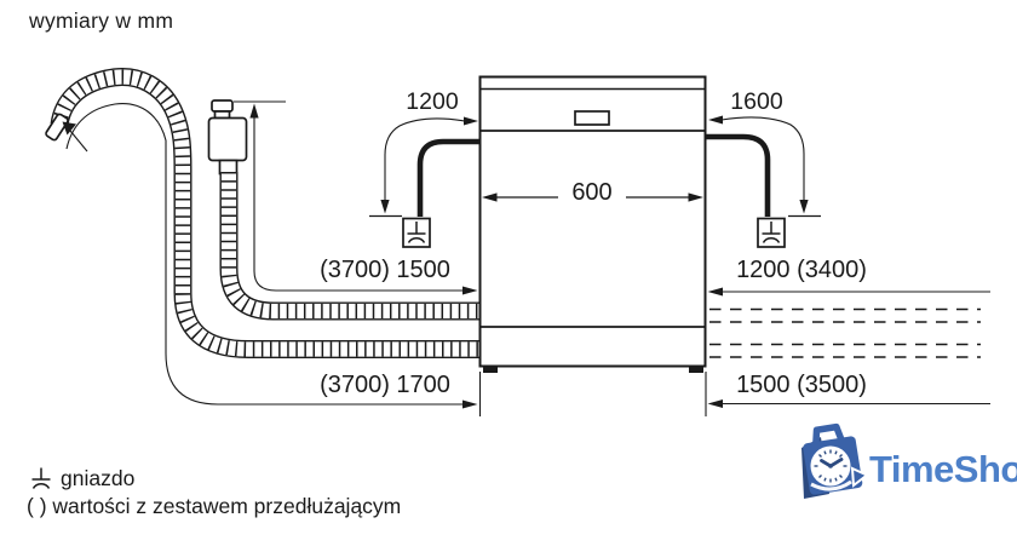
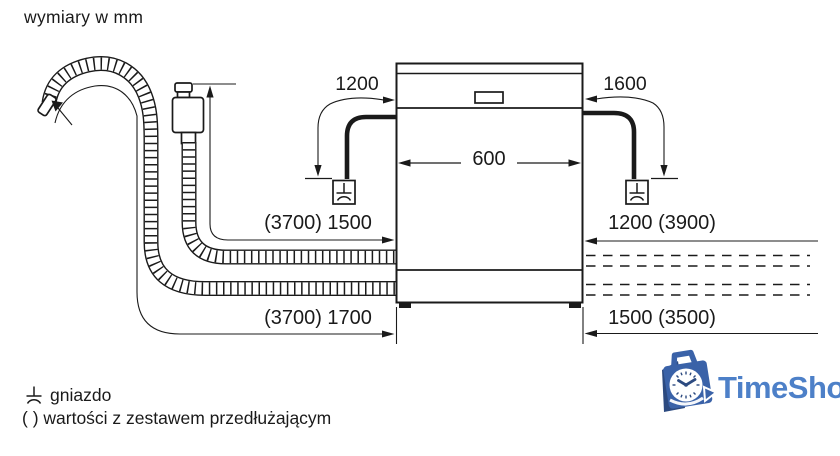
  wymiary w mm
  1200
  1600
  600
  (3700) 1500
- 1200 (3400)
+ 1200 (3900)
  (3700) 1700
  1500 (3500)
  gniazdo
  ( ) wartości z zestawem przedłużającym
  TimeSho
